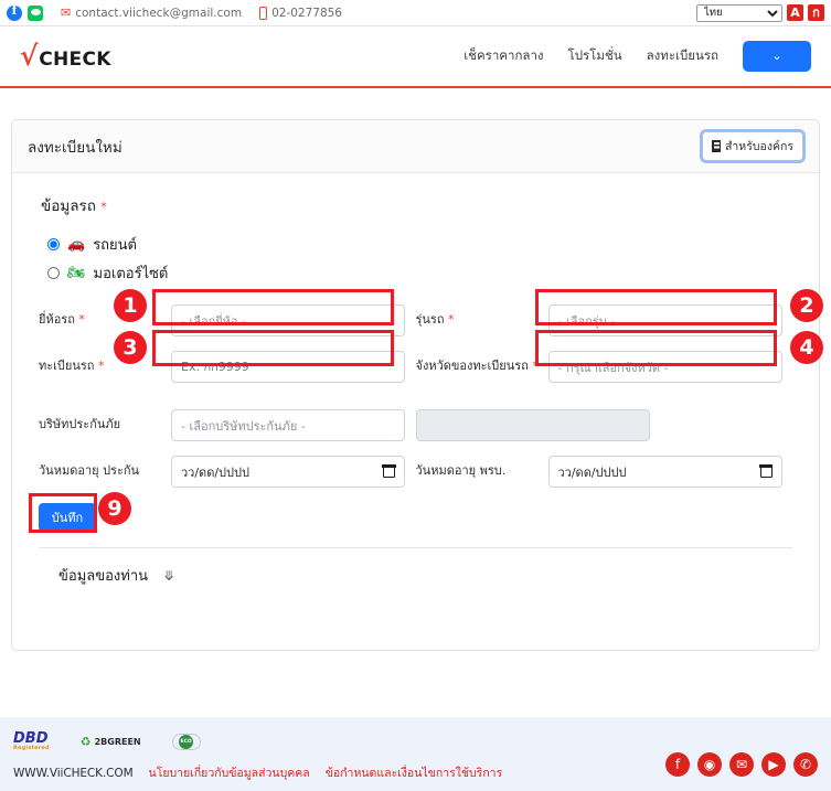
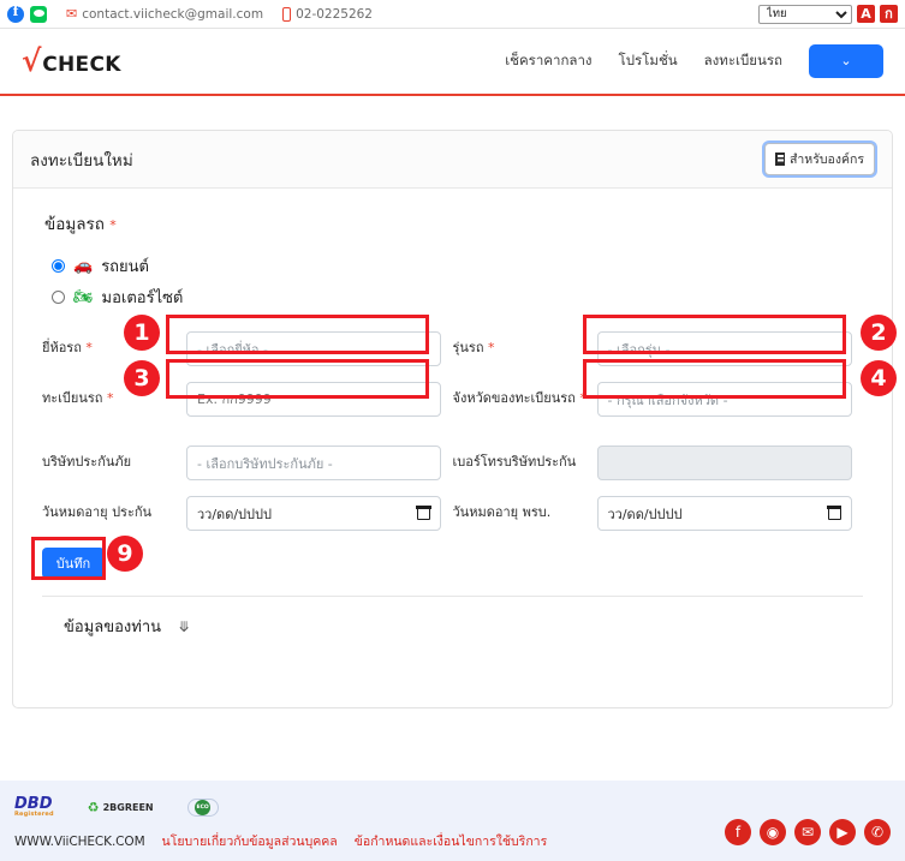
  ✉
  contact.viicheck@gmail.com
- 02-0277856
+ 02-0225262
  ไทย
  A
  ก
  √
  CHECK
  เช็คราคากลาง
  โปรโมชั่น
  ลงทะเบียนรถ
  ⌄
  ลงทะเบียนใหม่
  สำหรับองค์กร
  ข้อมูลรถ *
  🚗
  รถยนต์
  🏍
  มอเตอร์ไซต์
  ยี่ห้อรถ *
  - เลือกยี่ห้อ -
  รุ่นรถ *
  - เลือกรุ่น -
  ทะเบียนรถ *
  Ex. กก9999
  จังหวัดของทะเบียนรถ *
  - กรุณาเลือกจังหวัด -
  บริษัทประกันภัย
  - เลือกบริษัทประกันภัย -
+ เบอร์โทรบริษัทประกัน
  วันหมดอายุ ประกัน
  วว/ดด/ปปปป
  วันหมดอายุ พรบ.
  วว/ดด/ปปปป
  บันทึก
  ข้อมูลของท่าน
  ⤋
  1
  2
  3
  4
  9
  DBD
  ♻
  2BGREEN
  WWW.ViiCHECK.COM
  นโยบายเกี่ยวกับข้อมูลส่วนบุคคล
  ข้อกำหนดและเงื่อนไขการใช้บริการ
  f
  ◉
  ✉
  ▶
  ✆
